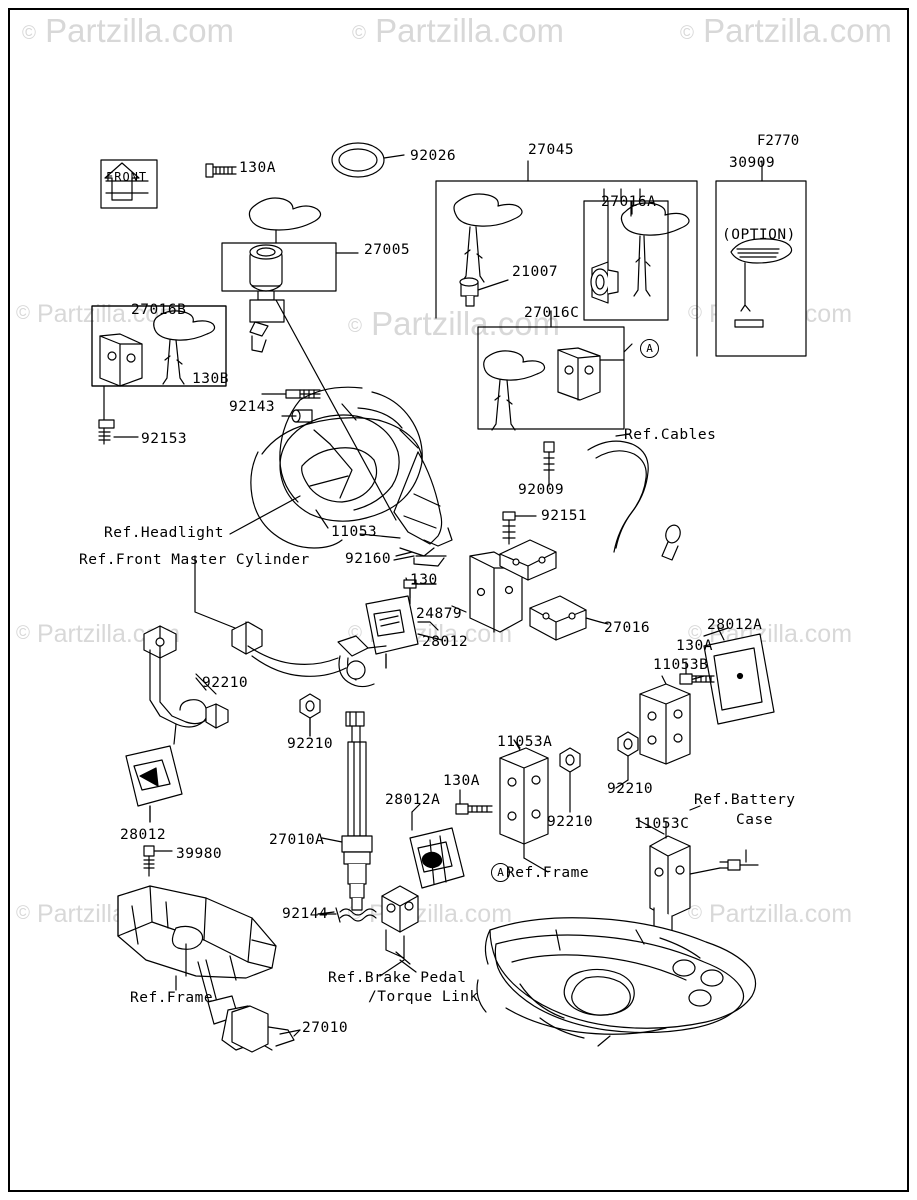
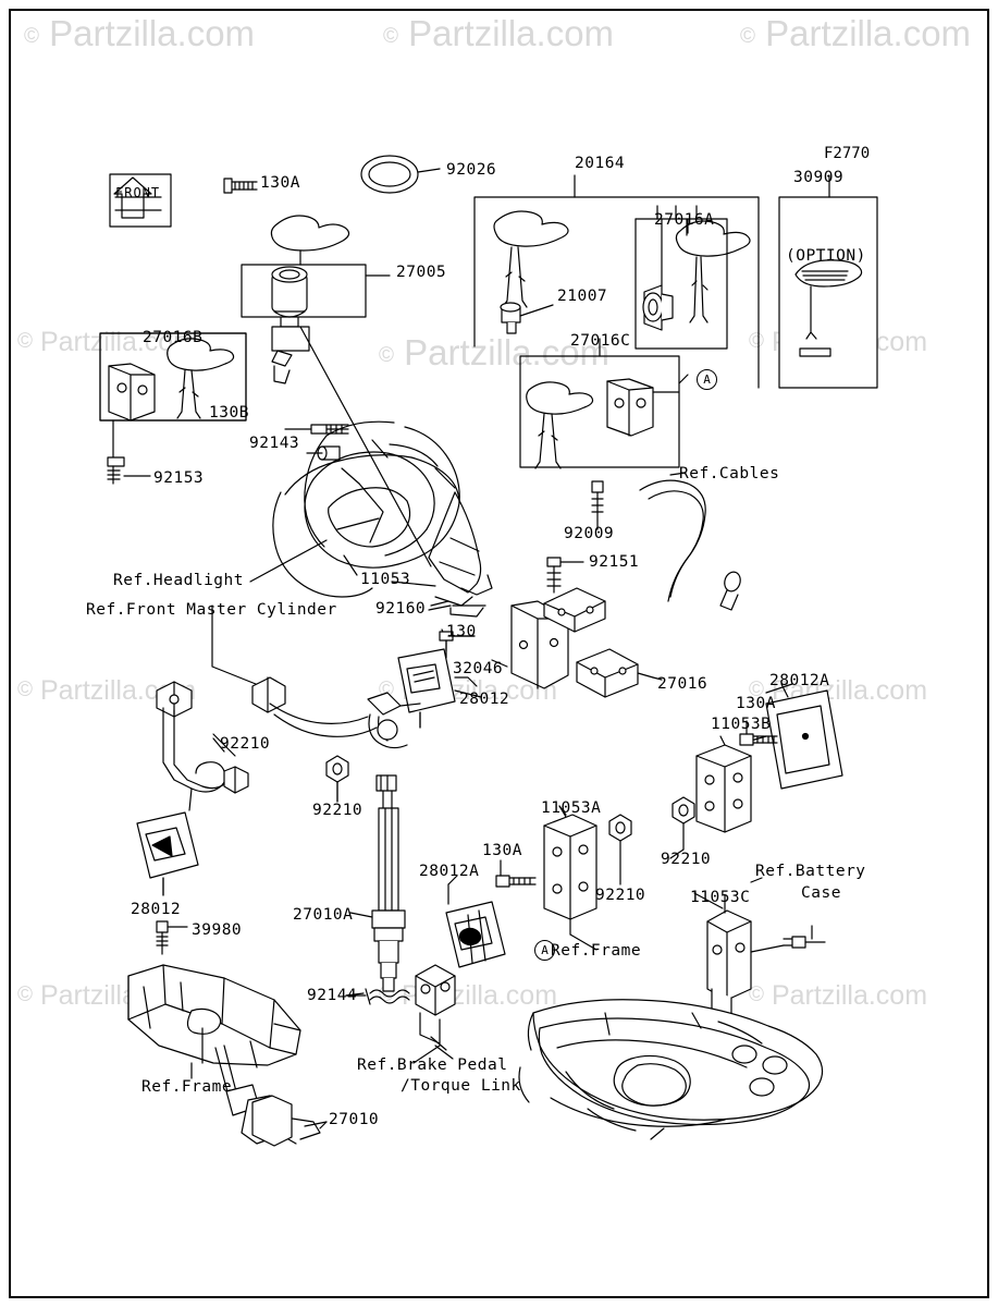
  © Partzilla.com
  © Partzilla.com
  © Partzilla.com
  © Partzilla.co
  © Partzilla.com
  © Partzilla.c
  © zilla.com
  © Partzilla.com
  © Pzilla.com
  © Partzilla.com
  A
  A
  F2770
  FRONT
  (OPTION)
  130A
  92026
- 27045
+ 20164
  30909
  27016A
  27005
  21007
  27016B
  27016C
  130B
  92143
  92153
  Ref.Cables
  92009
  92151
  Ref.Headlight
  11053
  92160
  Ref.Front Master Cylinder
  130
- 24879
+ 32046
  28012A
  27016
  28012
  11053B
  130A
  92210
  92210
  11053A
  92210
  130A
  92210
  Ref.Battery
  Case
  28012A
  11053C
  28012
  27010A
  39980
  92144
  Ref.Frame
  Ref.Brake Pedal
  /Torque Link
  Ref.Frame
  27010
